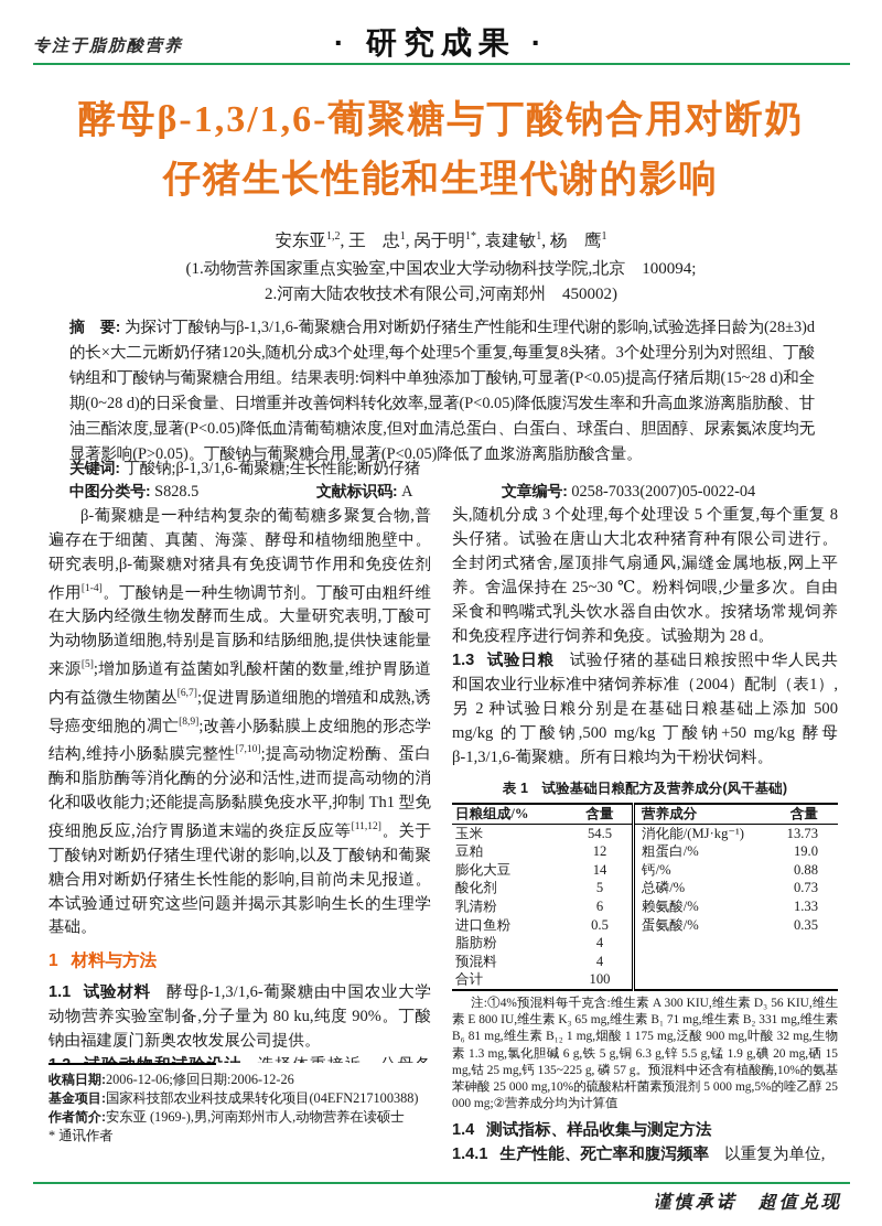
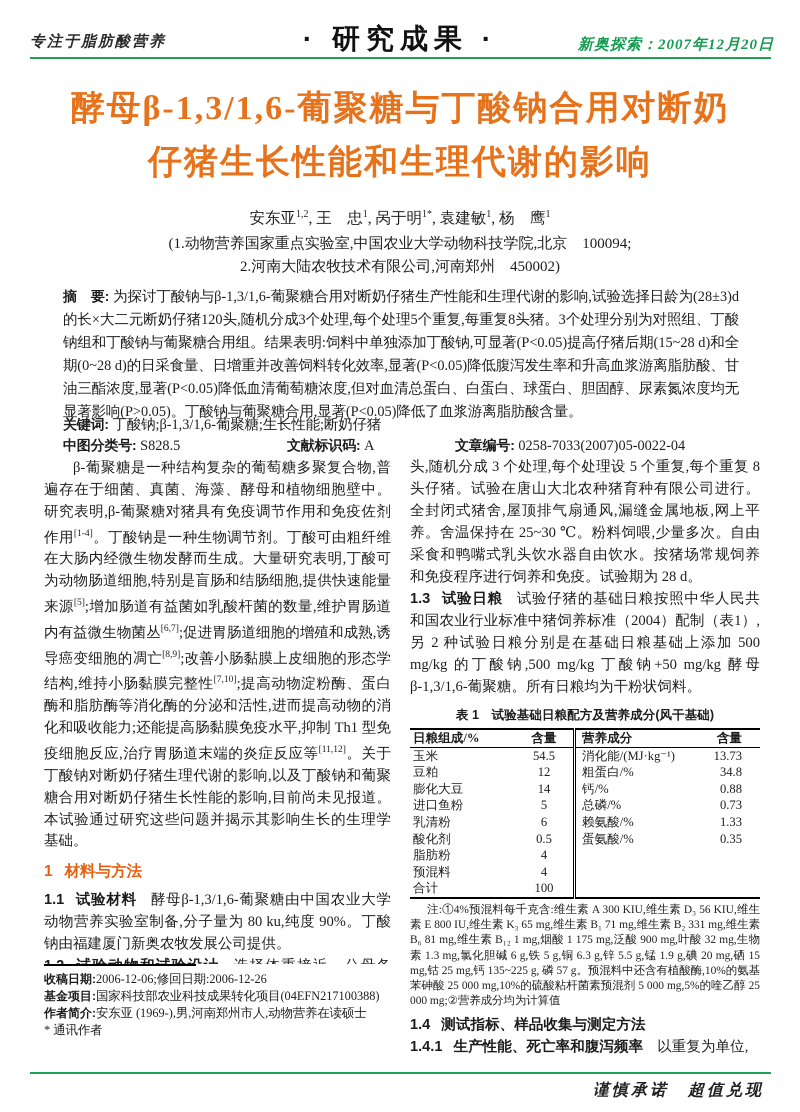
  专注于脂肪酸营养
  · 研究成果 ·
+ 新奥探索：2007年12月20日
  酵母β-1,3/1,6-葡聚糖与丁酸钠合用对断奶
  仔猪生长性能和生理代谢的影响
  安东亚1,2, 王 忠1, 呙于明1*, 袁建敏1, 杨 鹰1
  (1.动物营养国家重点实验室,中国农业大学动物科技学院,北京 100094;
  2.河南大陆农牧技术有限公司,河南郑州 450002)
  摘 要: 为探讨丁酸钠与β-1,3/1,6-葡聚糖合用对断奶仔猪生产性能和生理代谢的影响,试验选择日龄为(28±3)d的长×大二元断奶仔猪120头,随机分成3个处理,每个处理5个重复,每重复8头猪。3个处理分别为对照组、丁酸钠组和丁酸钠与葡聚糖合用组。结果表明:饲料中单独添加丁酸钠,可显著(P<0.05)提高仔猪后期(15~28 d)和全期(0~28 d)的日采食量、日增重并改善饲料转化效率,显著(P<0.05)降低腹泻发生率和升高血浆游离脂肪酸、甘油三酯浓度,显著(P<0.05)降低血清葡萄糖浓度,但对血清总蛋白、白蛋白、球蛋白、胆固醇、尿素氮浓度均无显著影响(P>0.05)。丁酸钠与葡聚糖合用,显著(P<0.05)降低了血浆游离脂肪酸含量。
  关键词: 丁酸钠;β-1,3/1,6-葡聚糖;生长性能;断奶仔猪
  中图分类号: S828.5
  文献标识码: A
  文章编号: 0258-7033(2007)05-0022-04
  β-葡聚糖是一种结构复杂的葡萄糖多聚复合物,普遍存在于细菌、真菌、海藻、酵母和植物细胞壁中。研究表明,β-葡聚糖对猪具有免疫调节作用和免疫佐剂作用[1-4]。丁酸钠是一种生物调节剂。丁酸可由粗纤维在大肠内经微生物发酵而生成。大量研究表明,丁酸可为动物肠道细胞,特别是盲肠和结肠细胞,提供快速能量来源[5];增加肠道有益菌如乳酸杆菌的数量,维护胃肠道内有益微生物菌丛[6,7];促进胃肠道细胞的增殖和成熟,诱导癌变细胞的凋亡[8,9];改善小肠黏膜上皮细胞的形态学结构,维持小肠黏膜完整性[7,10];提高动物淀粉酶、蛋白酶和脂肪酶等消化酶的分泌和活性,进而提高动物的消化和吸收能力;还能提高肠黏膜免疫水平,抑制 Th1 型免疫细胞反应,治疗胃肠道末端的炎症反应等[11,12]。关于丁酸钠对断奶仔猪生理代谢的影响,以及丁酸钠和葡聚糖合用对断奶仔猪生长性能的影响,目前尚未见报道。本试验通过研究这些问题并揭示其影响生长的生理学基础。
  1 材料与方法
  1.1 试验材料 酵母β-1,3/1,6-葡聚糖由中国农业大学动物营养实验室制备,分子量为 80 ku,纯度 90%。丁酸钠由福建厦门新奥农牧发展公司提供。
  收稿日期:2006-12-06;修回日期:2006-12-26
  基金项目:国家科技部农业科技成果转化项目(04EFN217100388)
  作者简介:安东亚 (1969-),男,河南郑州市人,动物营养在读硕士
  * 通讯作者
  头,随机分成 3 个处理,每个处理设 5 个重复,每个重复 8 头仔猪。试验在唐山大北农种猪育种有限公司进行。全封闭式猪舍,屋顶排气扇通风,漏缝金属地板,网上平养。舍温保持在 25~30 ℃。粉料饲喂,少量多次。自由采食和鸭嘴式乳头饮水器自由饮水。按猪场常规饲养和免疫程序进行饲养和免疫。试验期为 28 d。
  1.3 试验日粮 试验仔猪的基础日粮按照中华人民共和国农业行业标准中猪饲养标准（2004）配制（表1）, 另 2 种试验日粮分别是在基础日粮基础上添加 500 mg/kg 的丁酸钠,500 mg/kg 丁酸钠+50 mg/kg 酵母β-1,3/1,6-葡聚糖。所有日粮均为干粉状饲料。
  表 1 试验基础日粮配方及营养成分(风干基础)
  日粮组成/%	含量	营养成分	含量
  玉米	54.5	消化能/(MJ·kg⁻¹)	13.73
- 豆粕	12	粗蛋白/%	19.0
+ 豆粕	12	粗蛋白/%	34.8
  膨化大豆	14	钙/%	0.88
- 酸化剂	5	总磷/%	0.73
+ 进口鱼粉	5	总磷/%	0.73
  乳清粉	6	赖氨酸/%	1.33
- 进口鱼粉	0.5	蛋氨酸/%	0.35
+ 酸化剂	0.5	蛋氨酸/%	0.35
  脂肪粉	4
  预混料	4
  合计	100
  注:①4%预混料每千克含:维生素 A 300 KIU,维生素 D₃ 56 KIU,维生素 E 800 IU,维生素 K₃ 65 mg,维生素 B₁ 71 mg,维生素 B₂ 331 mg,维生素 B₆ 81 mg,维生素 B₁₂ 1 mg,烟酸 1 175 mg,泛酸 900 mg,叶酸 32 mg,生物素 1.3 mg,氯化胆碱 6 g,铁 5 g,铜 6.3 g,锌 5.5 g,锰 1.9 g,碘 20 mg,硒 15 mg,钴 25 mg,钙 135~225 g, 磷 57 g。预混料中还含有植酸酶,10%的氨基苯砷酸 25 000 mg,10%的硫酸粘杆菌素预混剂 5 000 mg,5%的喹乙醇 25 000 mg;②营养成分均为计算值
  1.4 测试指标、样品收集与测定方法
  1.4.1 生产性能、死亡率和腹泻频率 以重复为单位,
  谨慎承诺 超值兑现
